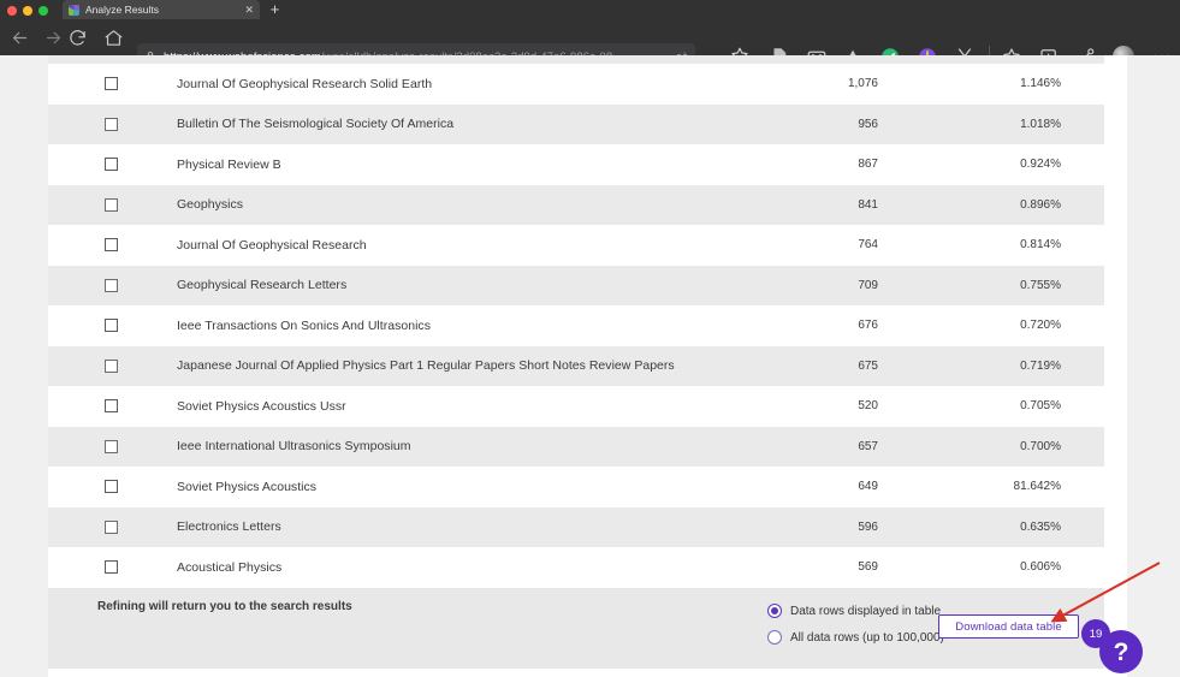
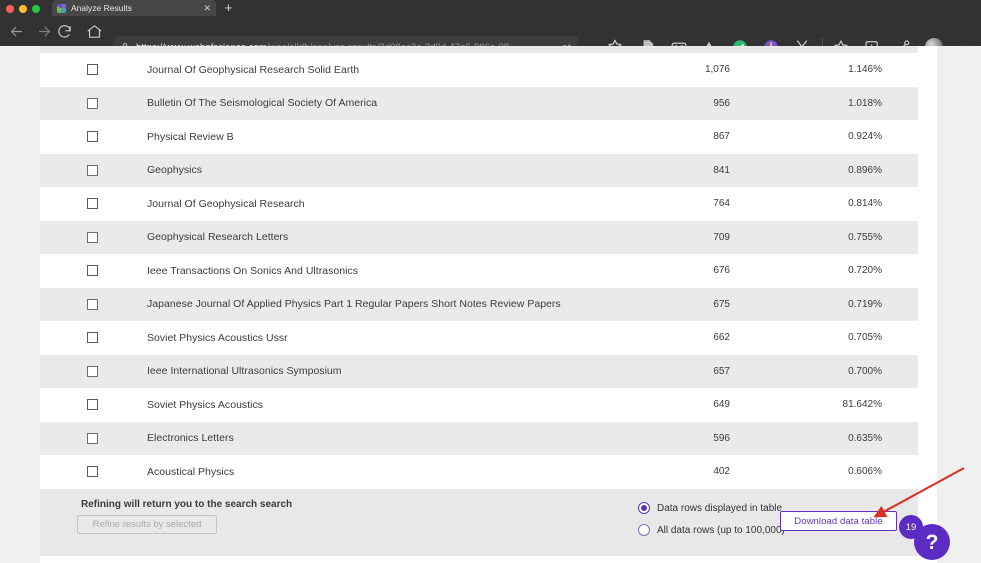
  Analyze Results
  ✕
  +
  Journal Of Geophysical Research Solid Earth
  1,076
  1.146%
  Bulletin Of The Seismological Society Of America
  956
  1.018%
  Physical Review B
  867
  0.924%
  Geophysics
  841
  0.896%
  Journal Of Geophysical Research
  764
  0.814%
  Geophysical Research Letters
  709
  0.755%
  Ieee Transactions On Sonics And Ultrasonics
  676
  0.720%
  Japanese Journal Of Applied Physics Part 1 Regular Papers Short Notes Review Papers
  675
  0.719%
  Soviet Physics Acoustics Ussr
- 520
+ 662
  0.705%
  Ieee International Ultrasonics Symposium
  657
  0.700%
  Soviet Physics Acoustics
  649
  81.642%
  Electronics Letters
  596
  0.635%
  Acoustical Physics
- 569
+ 402
  0.606%
- Refining will return you to the search results
+ Refining will return you to the search search
+ Refine results by selected
  Data rows displayed in table
  All data rows (up to 100,000
  Download data table
  19
  ?
